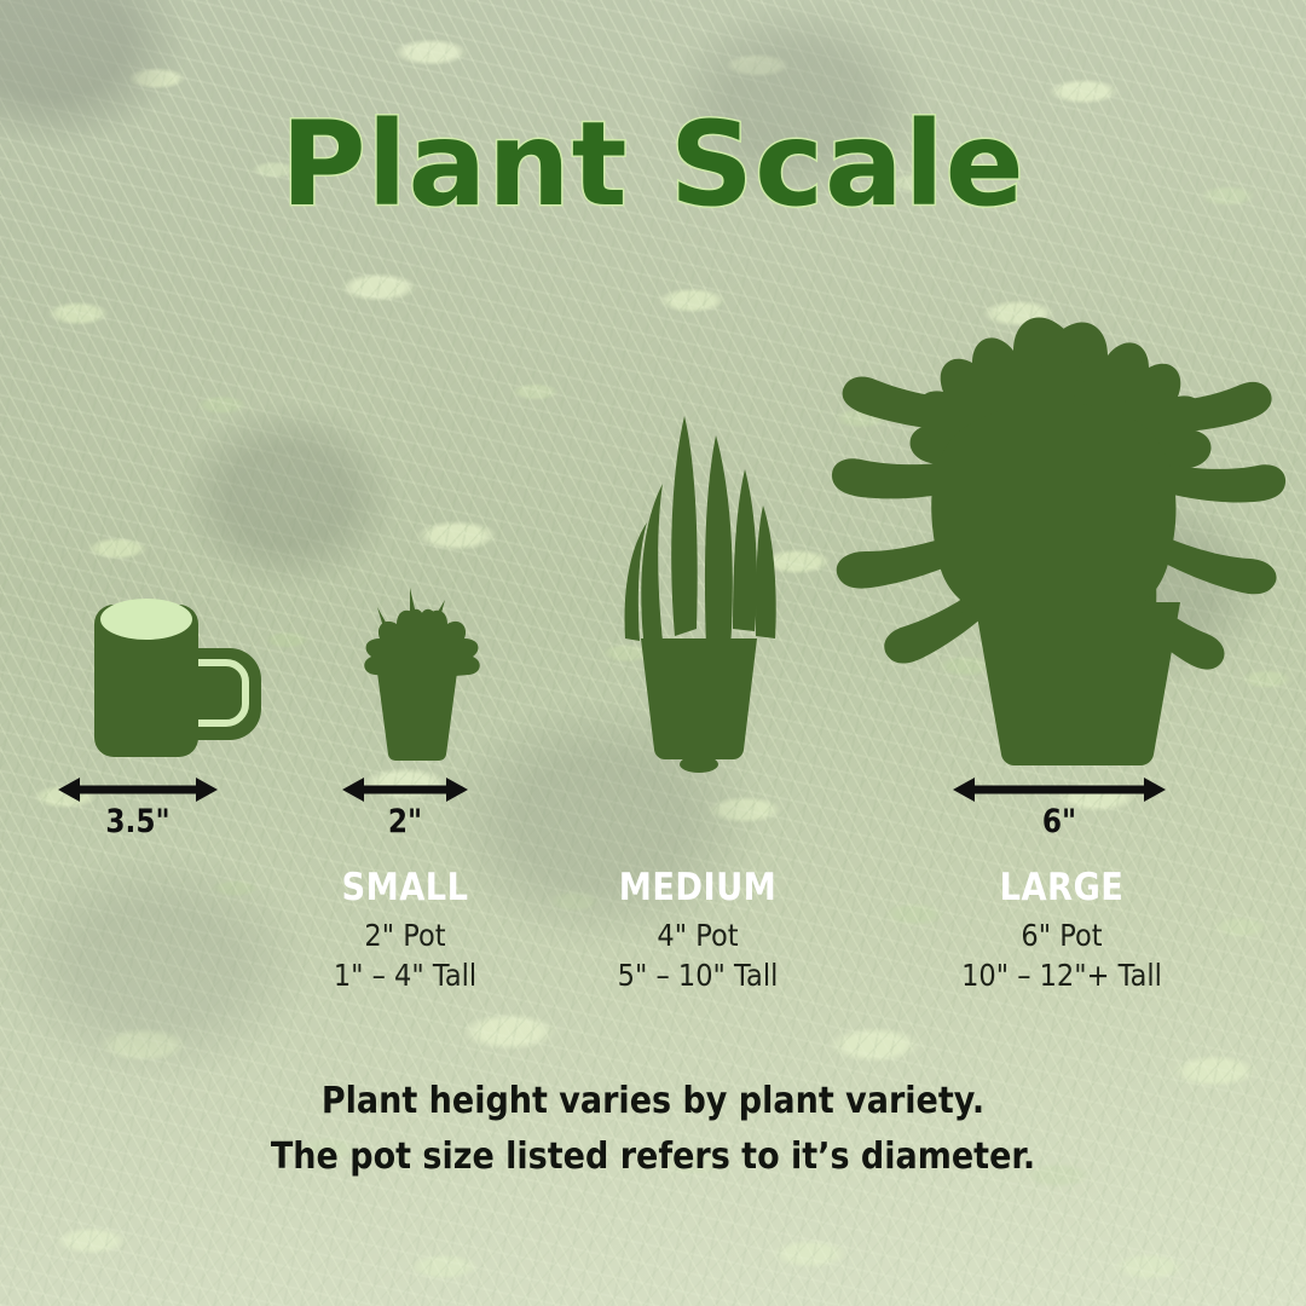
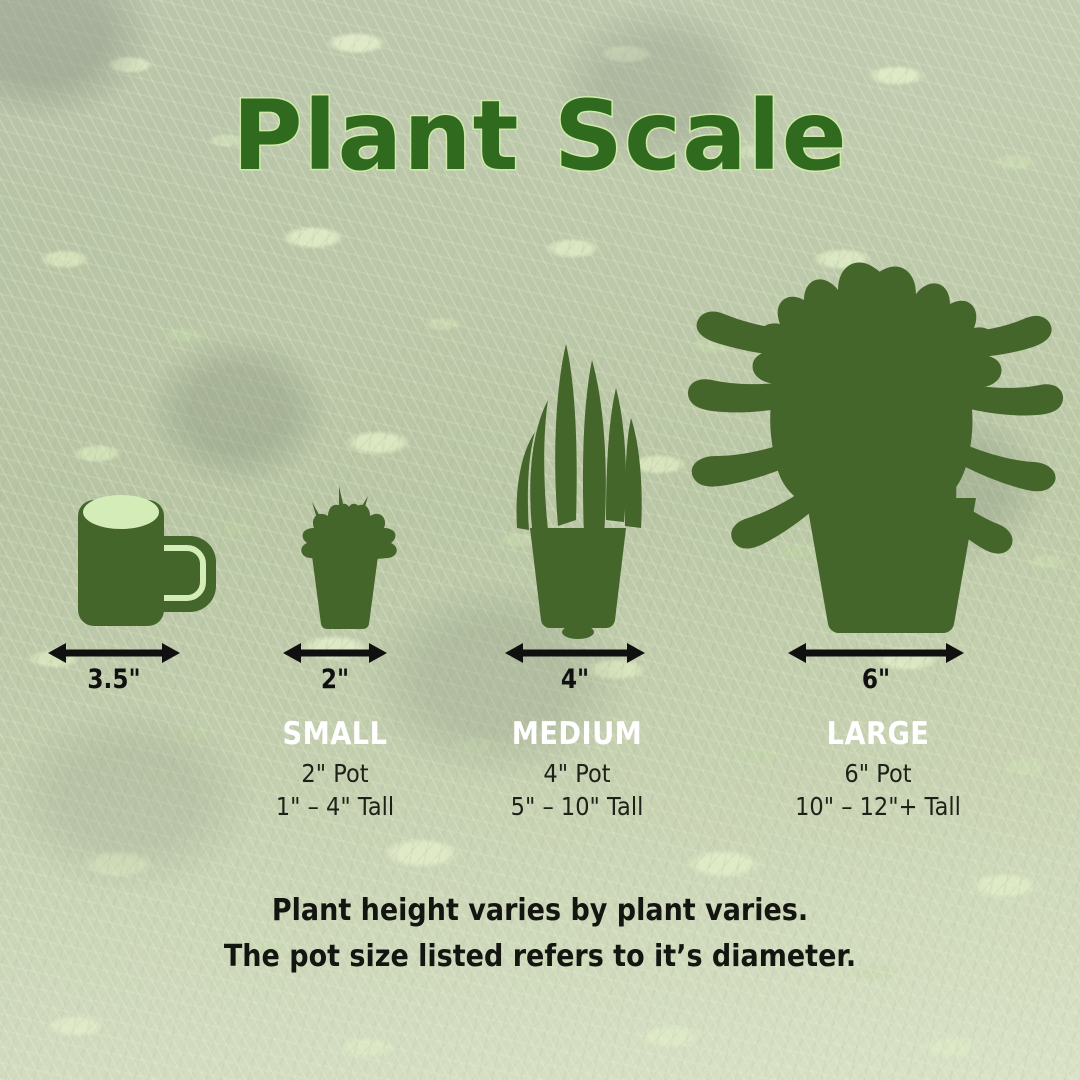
  Plant Scale
  3.5"
  2"
+ 4"
  6"
  SMALL
  2" Pot
  1" – 4" Tall
  MEDIUM
  4" Pot
  5" – 10" Tall
  LARGE
  6" Pot
  10" – 12"+ Tall
- Plant height varies by plant variety.
+ Plant height varies by plant varies.
  The pot size listed refers to it’s diameter.
